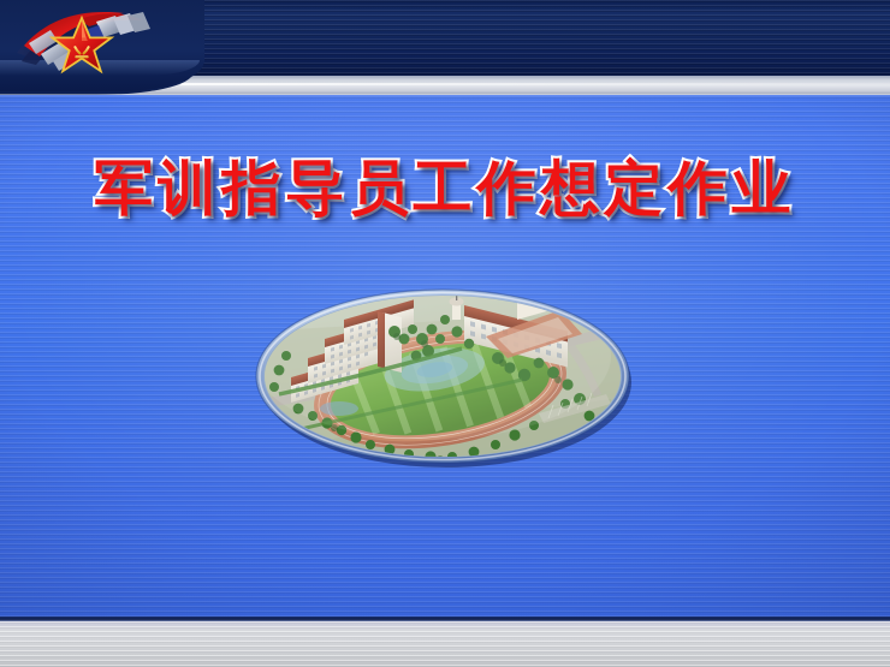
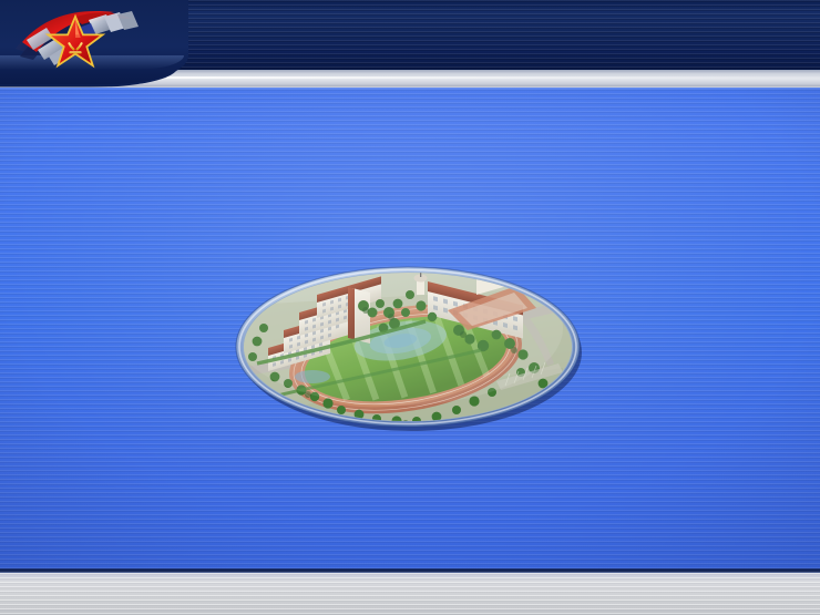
- 军训指导员工作想定作业
